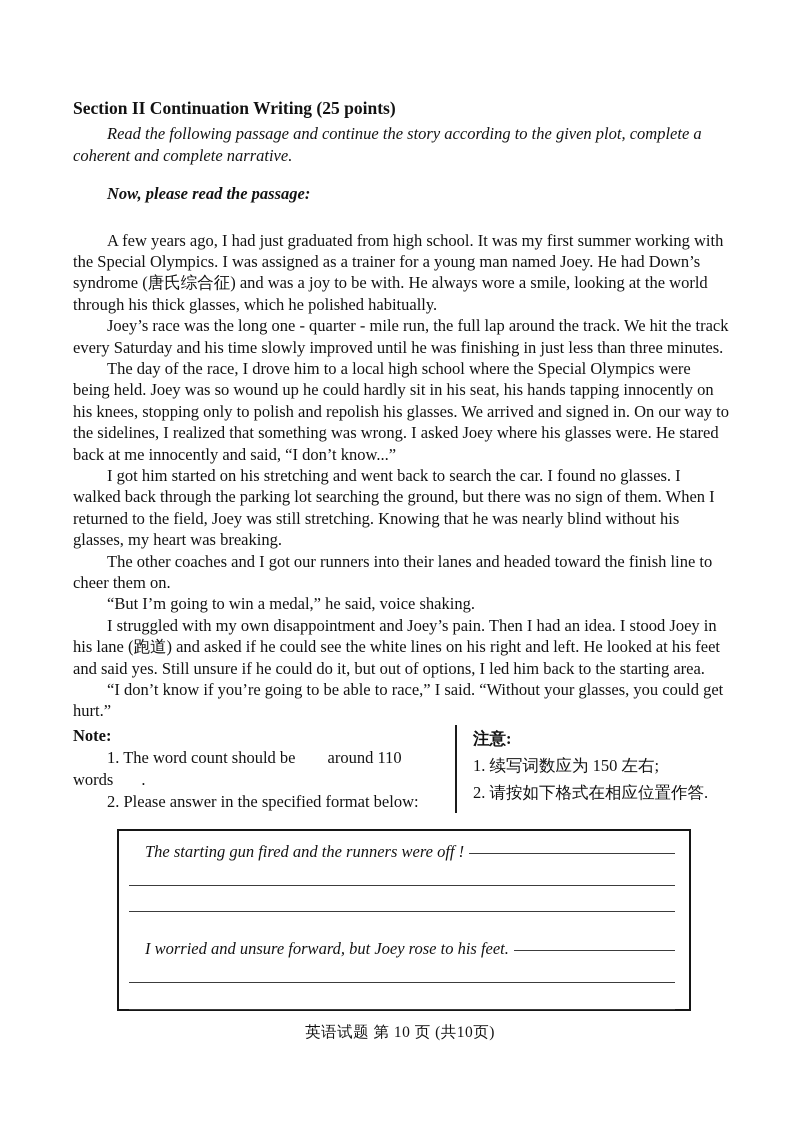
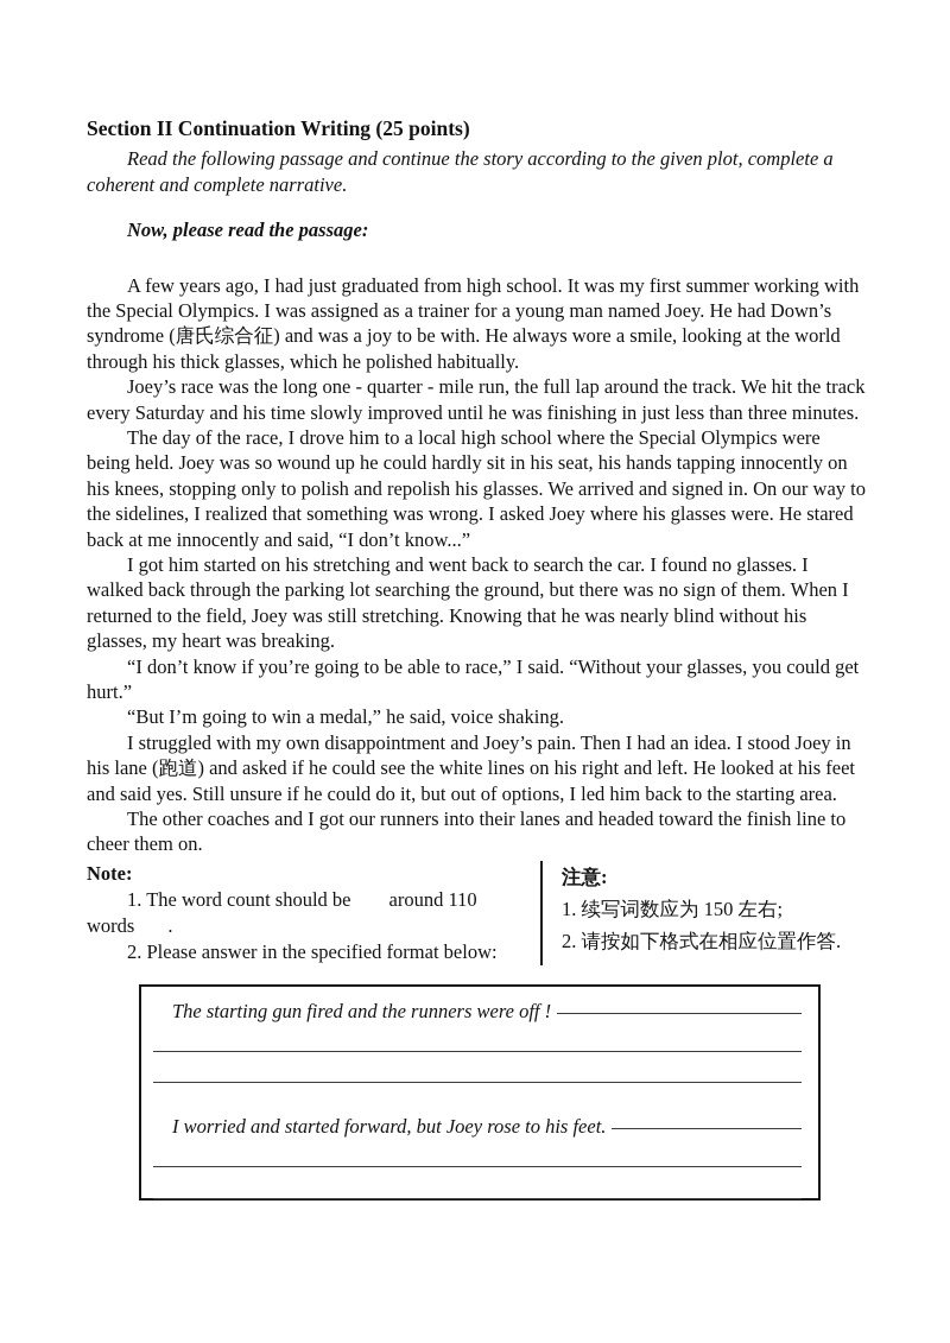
  Section II Continuation Writing (25 points)
  Read the following passage and continue the story according to the given plot, complete a coherent and complete narrative.
  Now, please read the passage:
  A few years ago, I had just graduated from high school. It was my first summer working with the Special Olympics. I was assigned as a trainer for a young man named Joey. He had Down’s syndrome (唐氏综合征) and was a joy to be with. He always wore a smile, looking at the world through his thick glasses, which he polished habitually.
  Joey’s race was the long one - quarter - mile run, the full lap around the track. We hit the track every Saturday and his time slowly improved until he was finishing in just less than three minutes.
  The day of the race, I drove him to a local high school where the Special Olympics were being held. Joey was so wound up he could hardly sit in his seat, his hands tapping innocently on his knees, stopping only to polish and repolish his glasses. We arrived and signed in. On our way to the sidelines, I realized that something was wrong. I asked Joey where his glasses were. He stared back at me innocently and said, “I don’t know...”
  I got him started on his stretching and went back to search the car. I found no glasses. I walked back through the parking lot searching the ground, but there was no sign of them. When I returned to the field, Joey was still stretching. Knowing that he was nearly blind without his glasses, my heart was breaking.
- The other coaches and I got our runners into their lanes and headed toward the finish line to cheer them on.
+ “I don’t know if you’re going to be able to race,” I said. “Without your glasses, you could get hurt.”
  “But I’m going to win a medal,” he said, voice shaking.
  I struggled with my own disappointment and Joey’s pain. Then I had an idea. I stood Joey in his lane (跑道) and asked if he could see the white lines on his right and left. He looked at his feet and said yes. Still unsure if he could do it, but out of options, I led him back to the starting area.
- “I don’t know if you’re going to be able to race,” I said. “Without your glasses, you could get hurt.”
+ The other coaches and I got our runners into their lanes and headed toward the finish line to cheer them on.
  Note:
  1. The word count should be around 110
  words .
  2. Please answer in the specified format below:
  注意:
  1. 续写词数应为 150 左右;
  2. 请按如下格式在相应位置作答.
  The starting gun fired and the runners were off !
- I worried and unsure forward, but Joey rose to his feet.
+ I worried and started forward, but Joey rose to his feet.
- 英语试题 第 10 页 (共10页)
